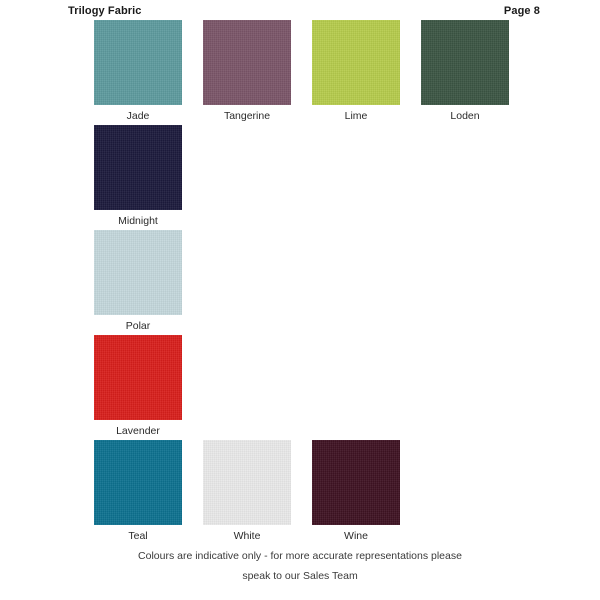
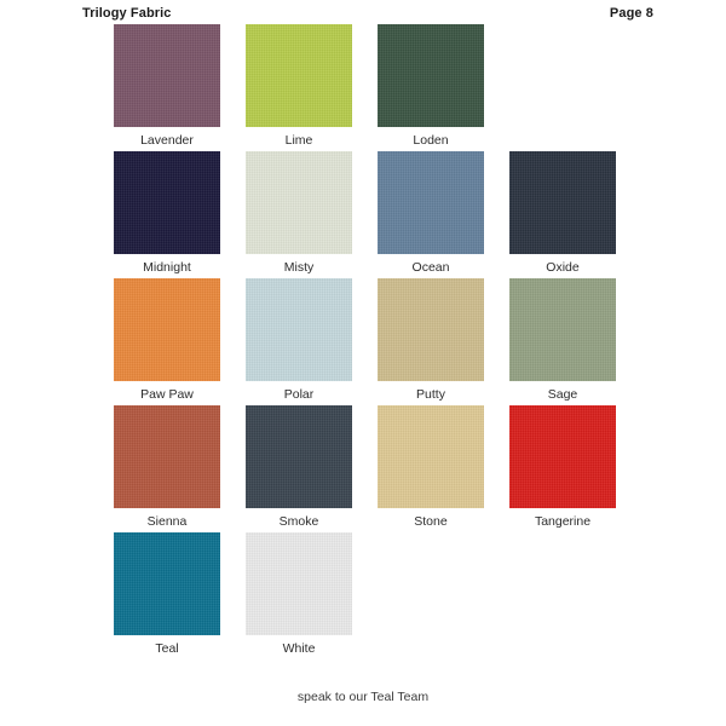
  Trilogy Fabric
  Page 8
- Jade
- Tangerine
+ Lavender
  Lime
  Loden
  Midnight
+ Misty
+ Ocean
+ Oxide
+ Paw Paw
  Polar
+ Putty
+ Sage
+ Sienna
+ Smoke
+ Stone
- Lavender
+ Tangerine
  Teal
  White
- Wine
- Colours are indicative only - for more accurate representations please
- speak to our Sales Team
+ speak to our Teal Team
